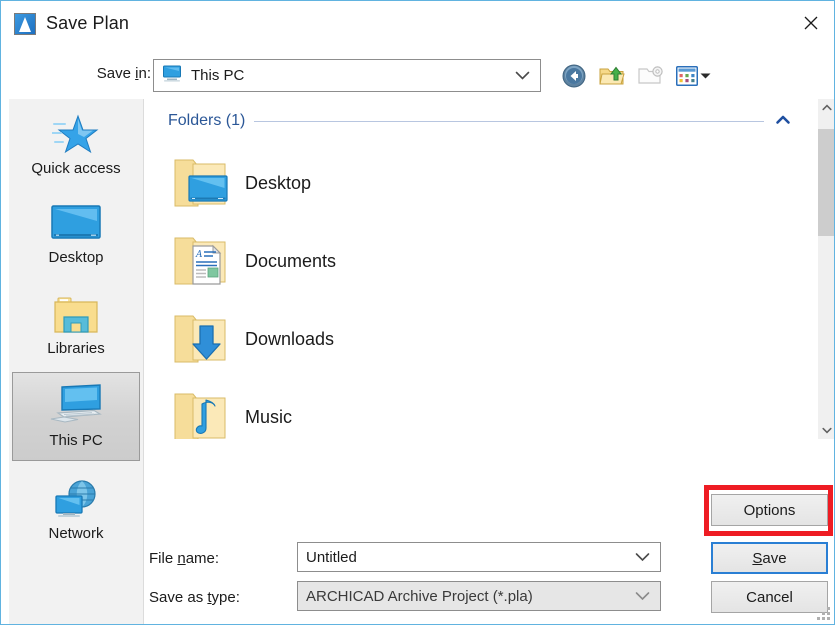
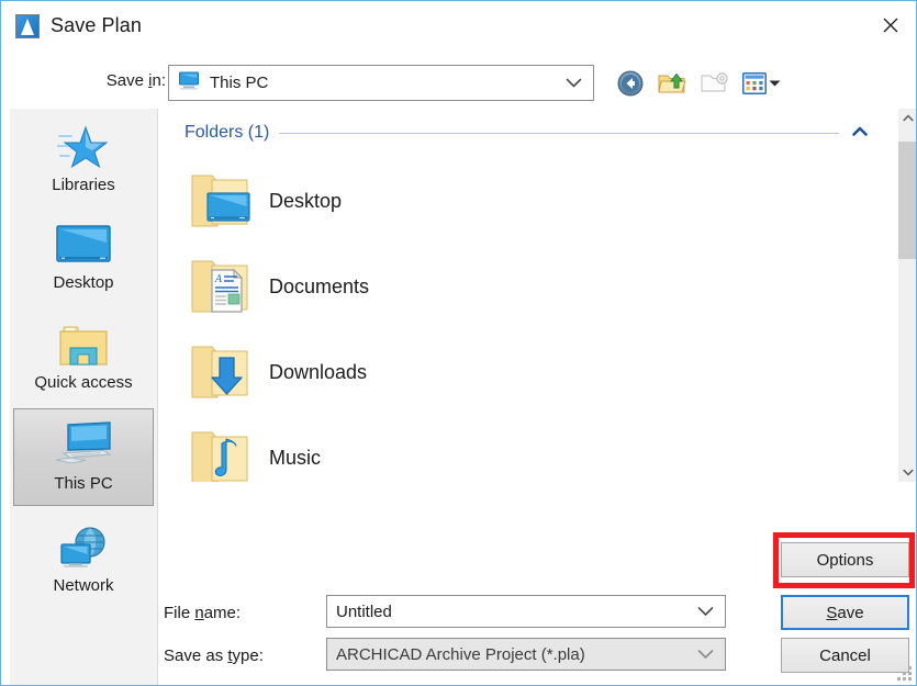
  Save Plan
  Save in:
  This PC
- Quick access
+ Libraries
  Desktop
- Libraries
+ Quick access
  This PC
  Network
  Folders (1)
  Desktop
  A
  Documents
  Downloads
  Music
  File name:
  Untitled
  Save as type:
  ARCHICAD Archive Project (*.pla)
  Options
  S
  ave
  Cancel
